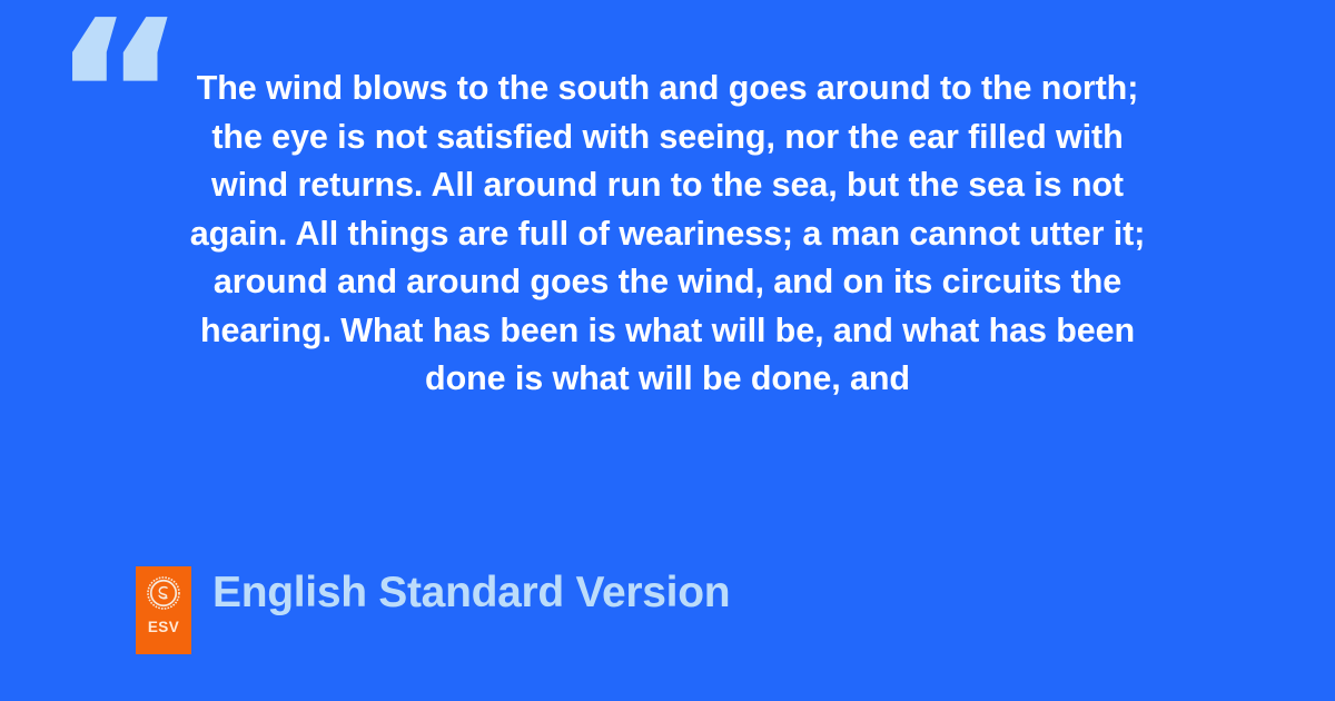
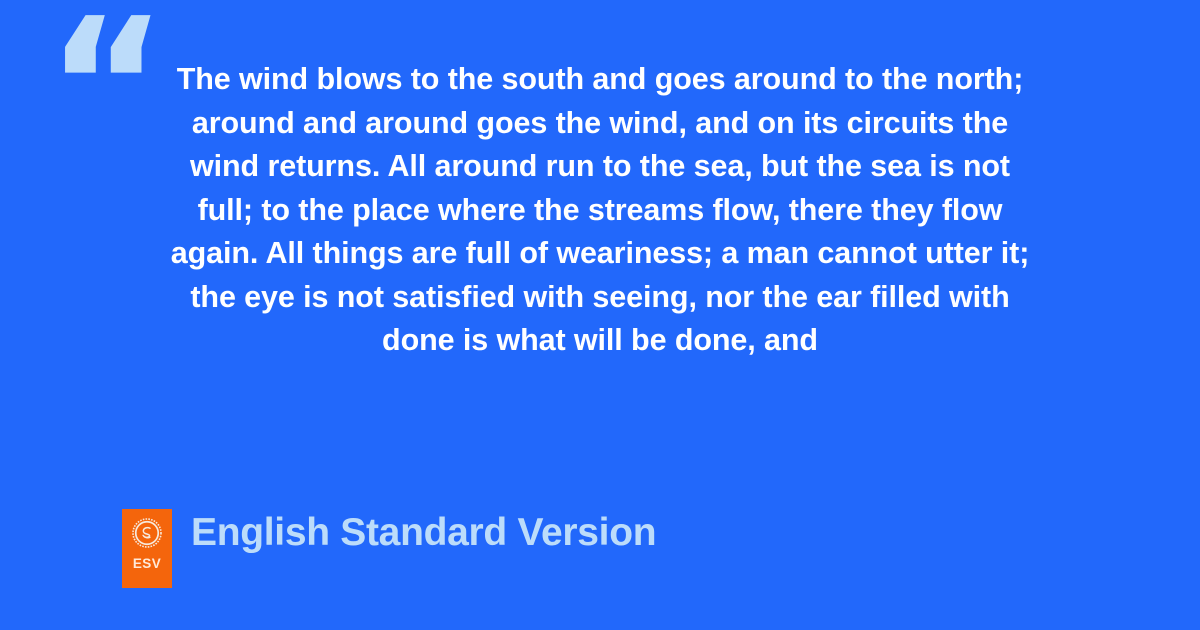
  “
  The wind blows to the south and goes around to the north;
- the eye is not satisfied with seeing, nor the ear filled with
+ around and around goes the wind, and on its circuits the
  wind returns. All around run to the sea, but the sea is not
+ full; to the place where the streams flow, there they flow
  again. All things are full of weariness; a man cannot utter it;
- around and around goes the wind, and on its circuits the
+ the eye is not satisfied with seeing, nor the ear filled with
- hearing. What has been is what will be, and what has been
  done is what will be done, and
  ESV
  English Standard Version
